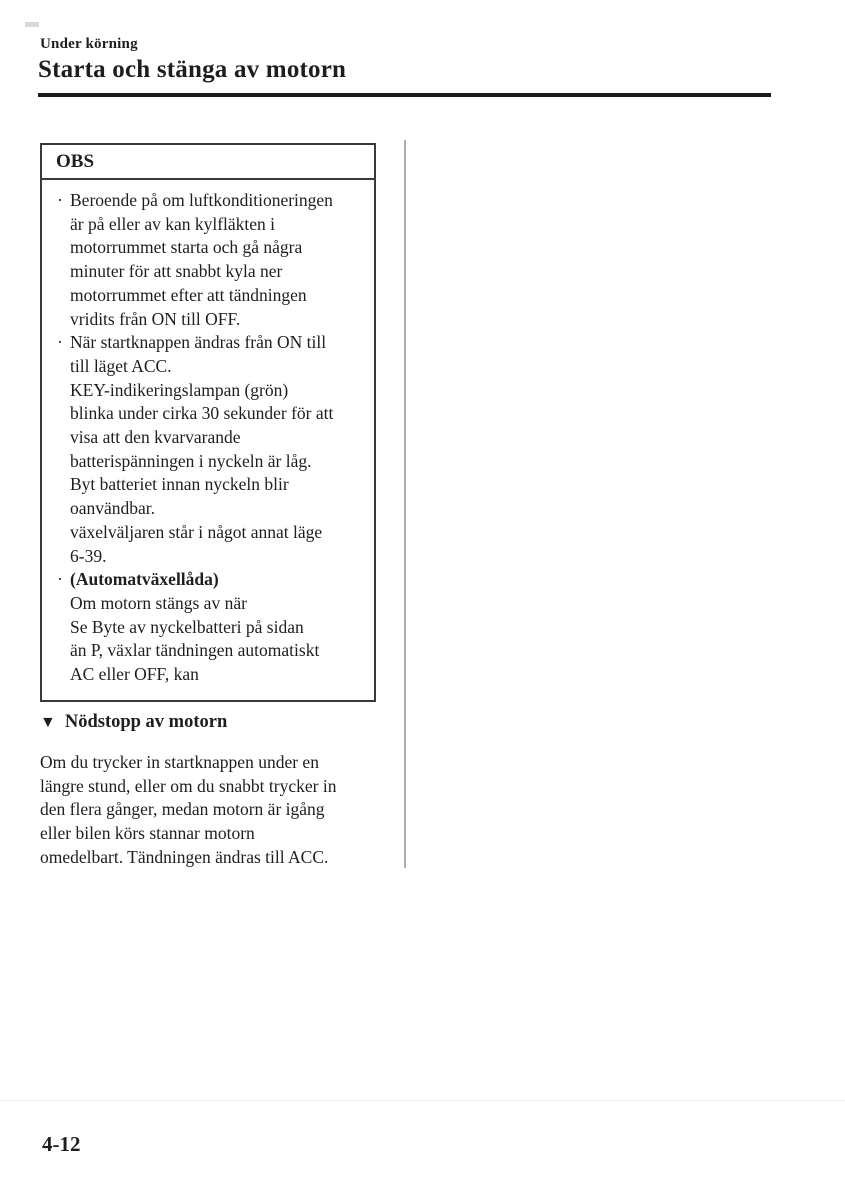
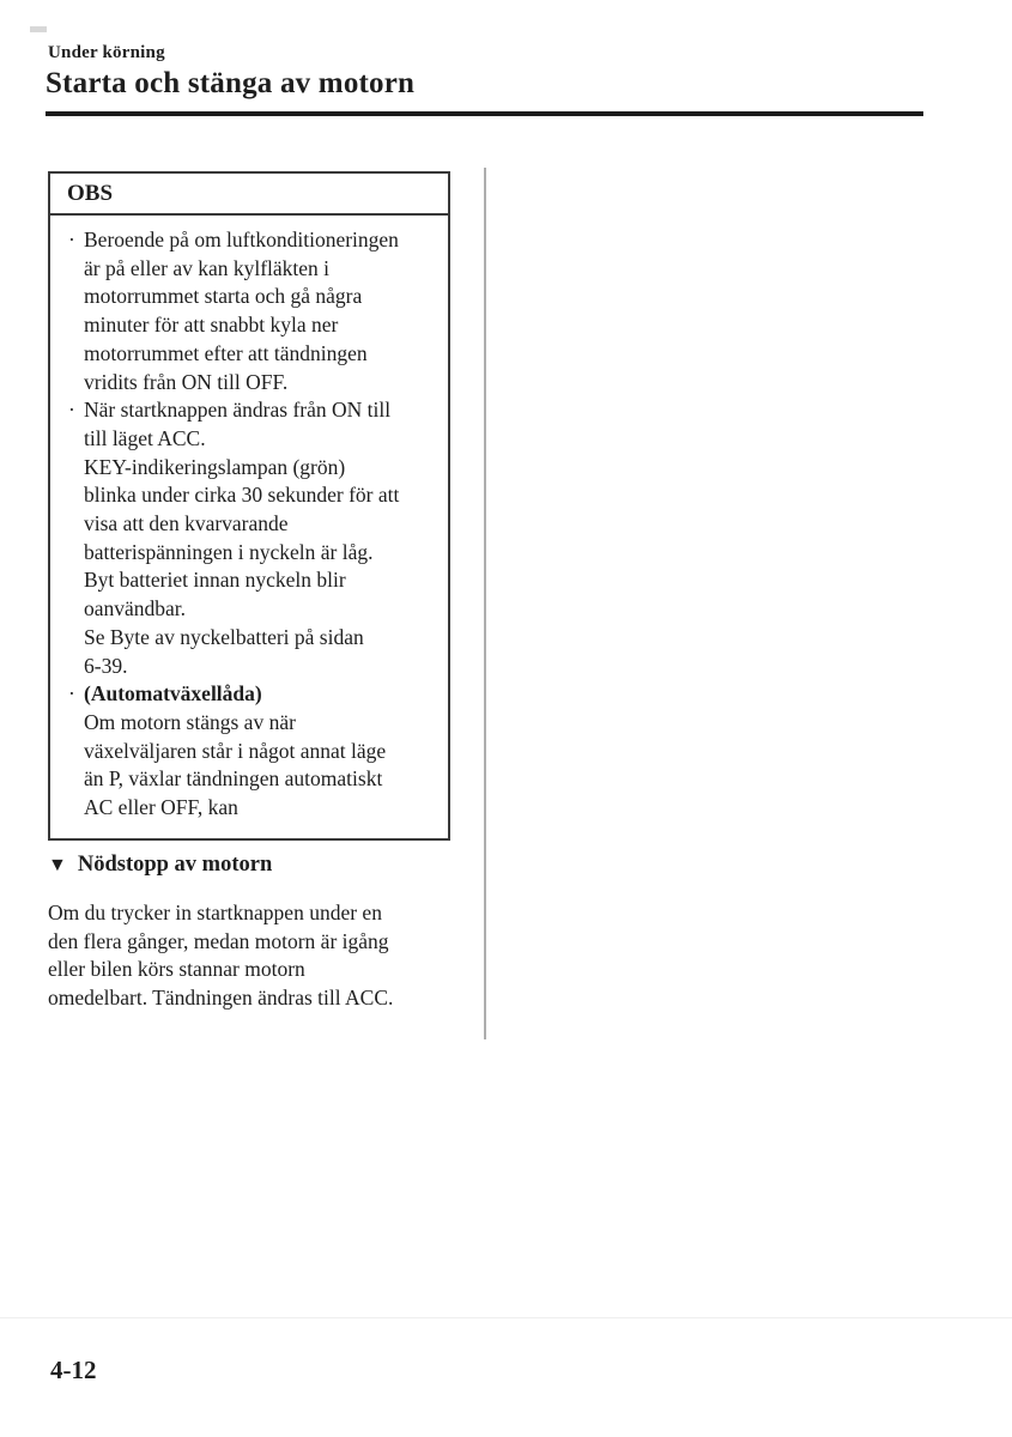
  Under körning
  Starta och stänga av motorn
  OBS
  ·
  Beroende på om luftkonditioneringen
  är på eller av kan kylfläkten i
  motorrummet starta och gå några
  minuter för att snabbt kyla ner
  motorrummet efter att tändningen
  vridits från ON till OFF.
  ·
  När startknappen ändras från ON till
  till läget ACC.
  KEY-indikeringslampan (grön)
  blinka under cirka 30 sekunder för att
  visa att den kvarvarande
  batterispänningen i nyckeln är låg.
  Byt batteriet innan nyckeln blir
  oanvändbar.
- växelväljaren står i något annat läge
+ Se Byte av nyckelbatteri på sidan
  6-39.
  ·
  (Automatväxellåda)
  Om motorn stängs av när
- Se Byte av nyckelbatteri på sidan
+ växelväljaren står i något annat läge
  än P, växlar tändningen automatiskt
  AC eller OFF, kan
  ▼
  Nödstopp av motorn
  Om du trycker in startknappen under en
- längre stund, eller om du snabbt trycker in
  den flera gånger, medan motorn är igång
  eller bilen körs stannar motorn
  omedelbart. Tändningen ändras till ACC.
  4-12
